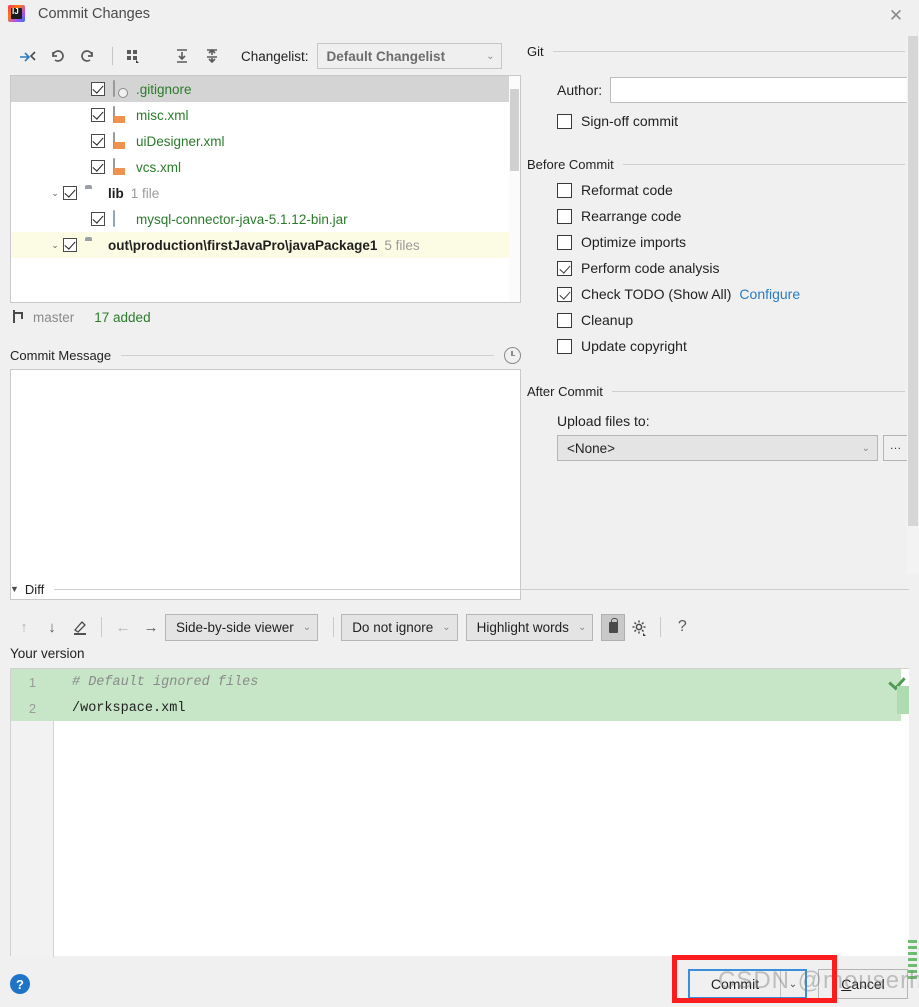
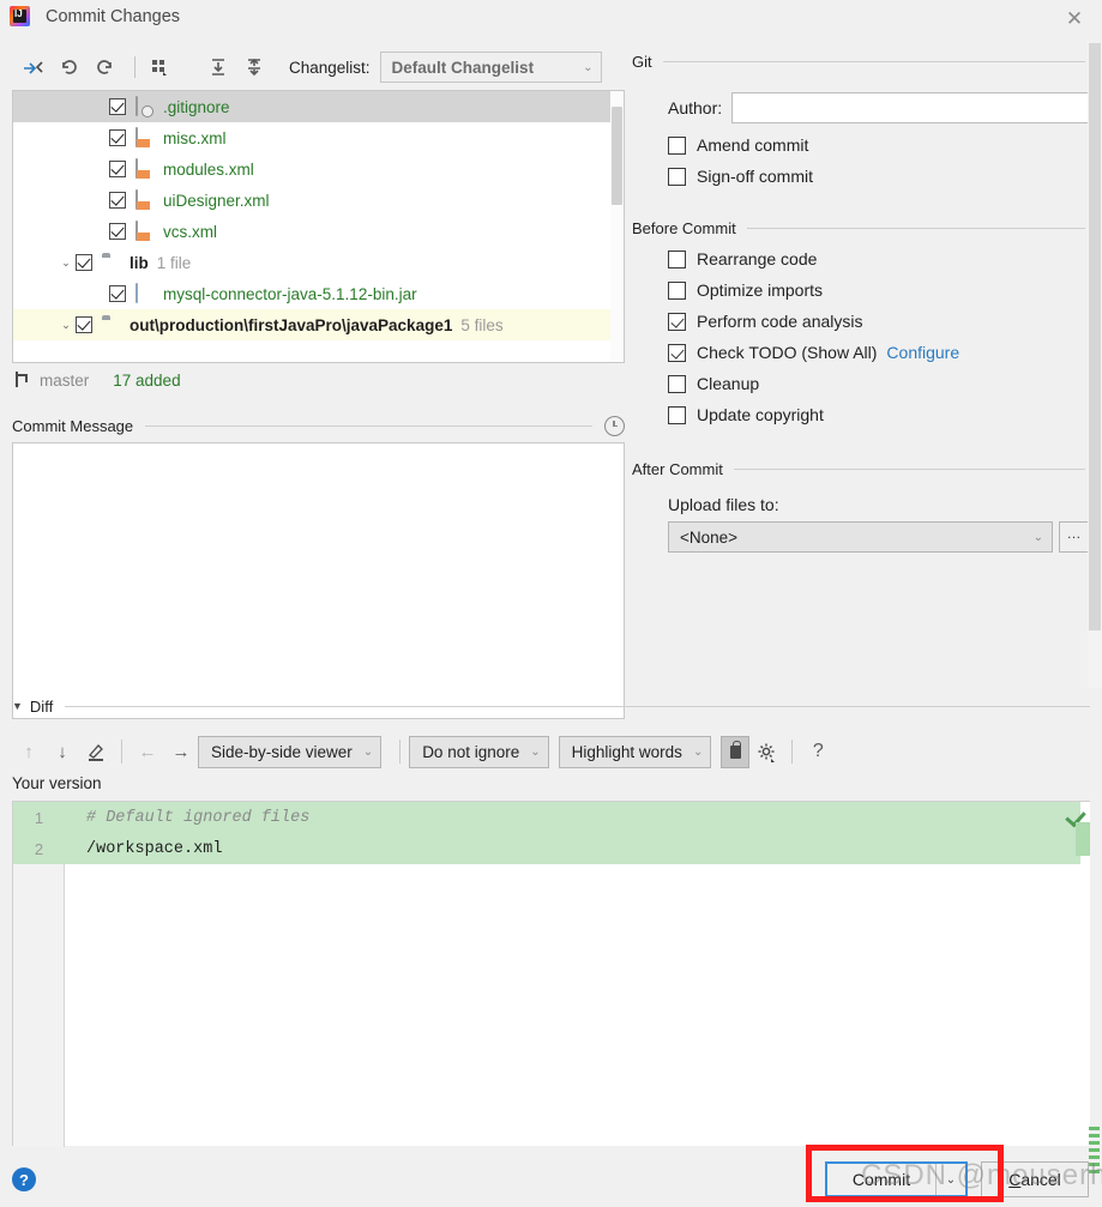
  Commit Changes
  ✕
  Changelist:
  Default Changelist
  ⌄
  .gitignore
  misc.xml
+ modules.xml
  uiDesigner.xml
  vcs.xml
  ⌄
  lib
  1 file
  mysql-connector-java-5.1.12-bin.jar
  ⌄
  out\production\firstJavaPro\javaPackage1
  5 files
  master
  17 added
  Commit Message
  Git
  Author:
+ Amend commit
  Sign-off commit
  Before Commit
- Reformat code
  Rearrange code
  Optimize imports
  Perform code analysis
  Check TODO (Show All)
  Configure
  Cleanup
  Update copyright
  After Commit
  Upload files to:
  <None>
  ⌄
  …
  ▼
  Diff
  ↑
  ↓
  ←
  →
  Side-by-side viewer
  ⌄
  Do not ignore
  ⌄
  Highlight words
  ⌄
  ?
  Your version
  1
  # Default ignored files
  2
  /workspace.xml
  ?
  Commit
  ⌄
  Cancel
  CSDN @mouserh
